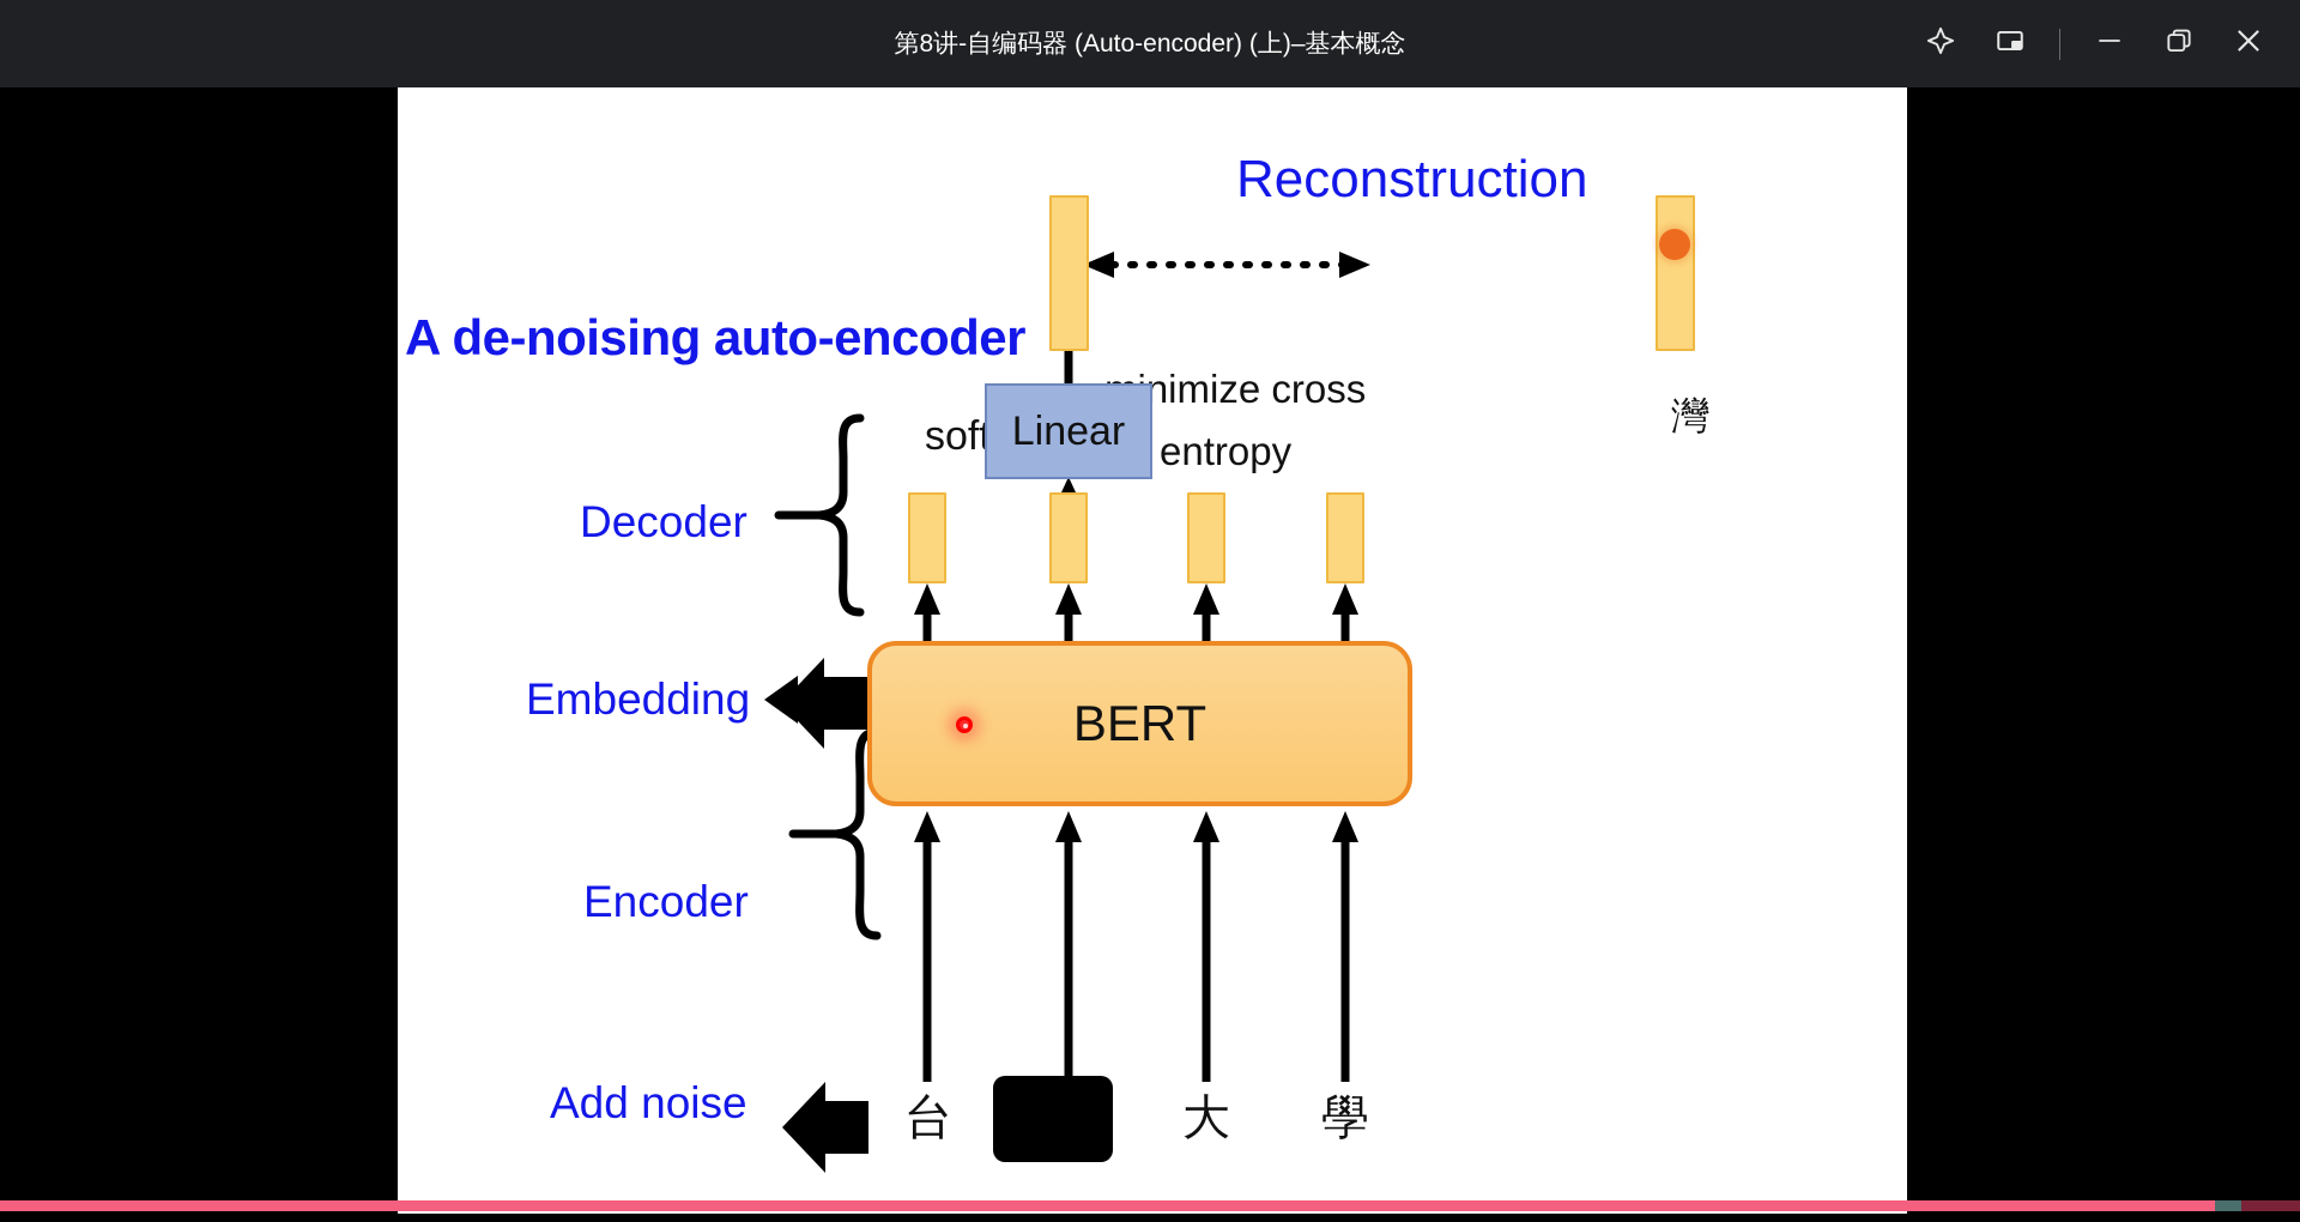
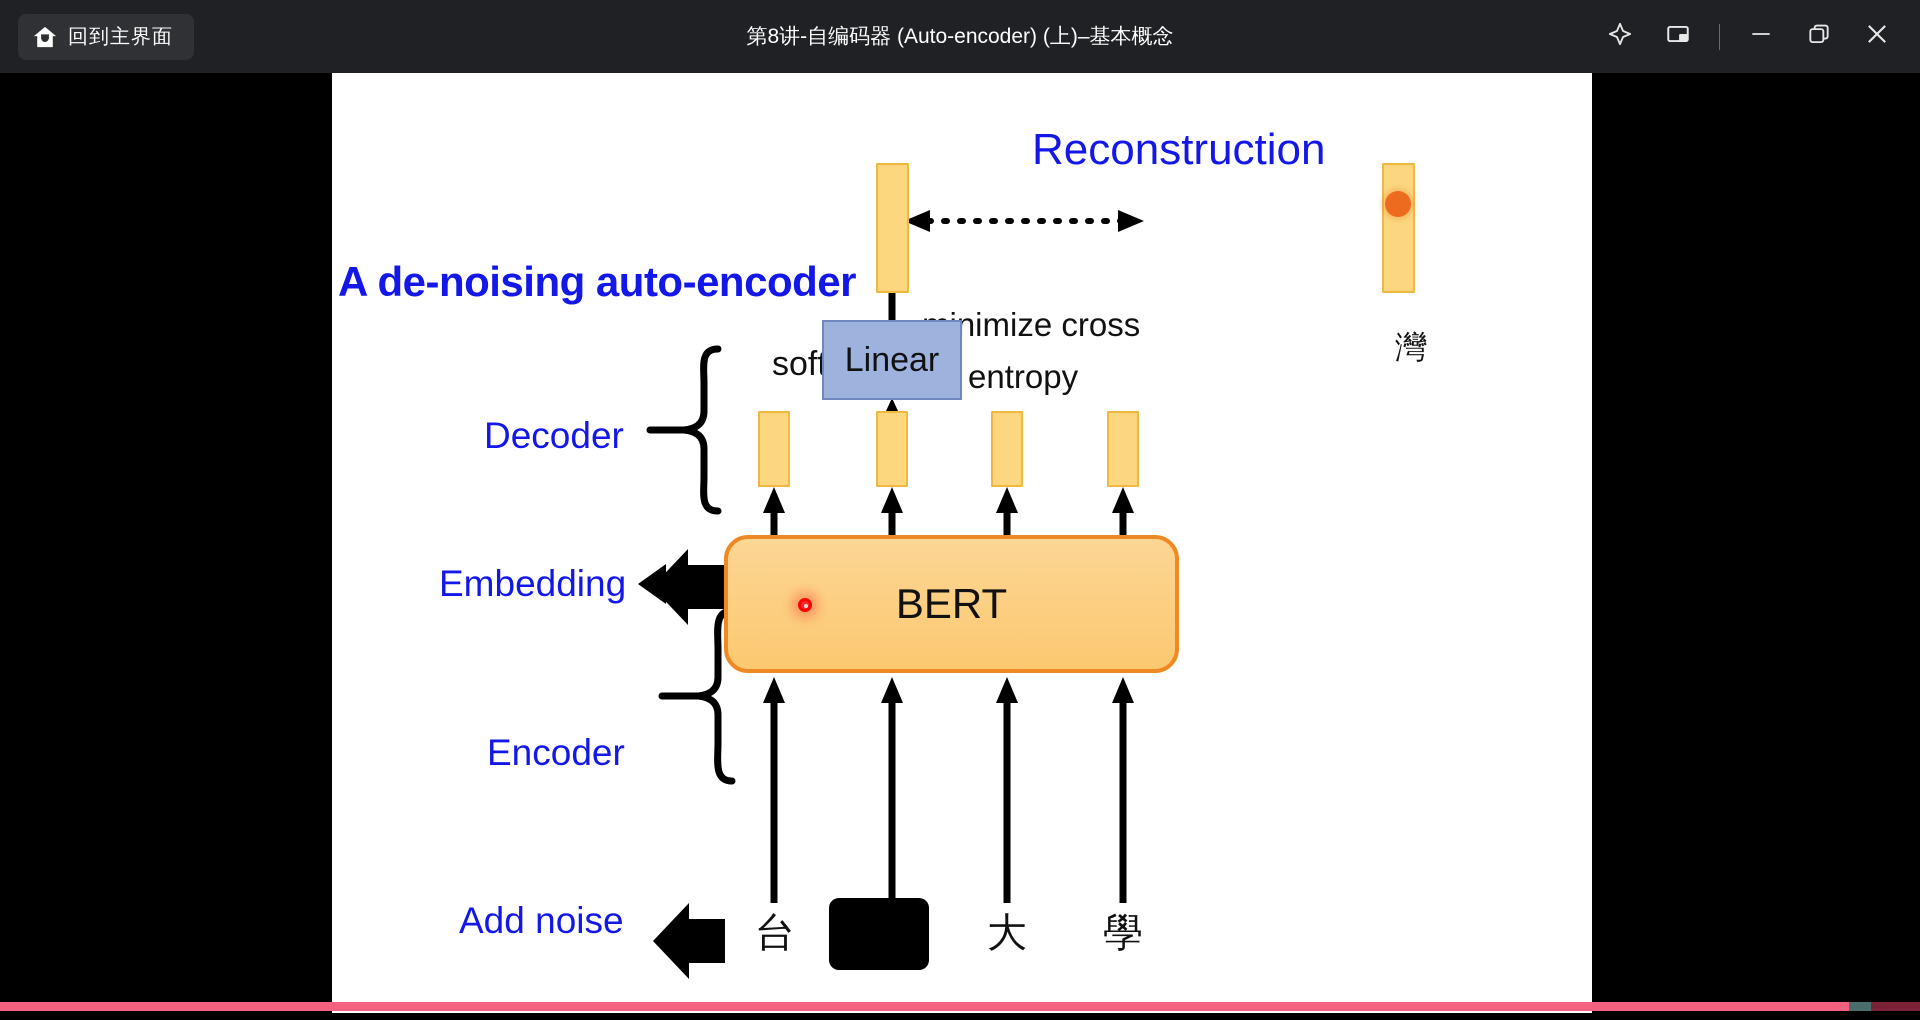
+ 回到主界面
  第8讲-自编码器 (Auto-encoder) (上)–基本概念
  A de-noising auto-encoder
  Reconstruction
  灣
  nimize cross
  entropy
  Linear
  Decoder
  Embedding
  Encoder
  Add noise
  BERT
  台
  大
  學
